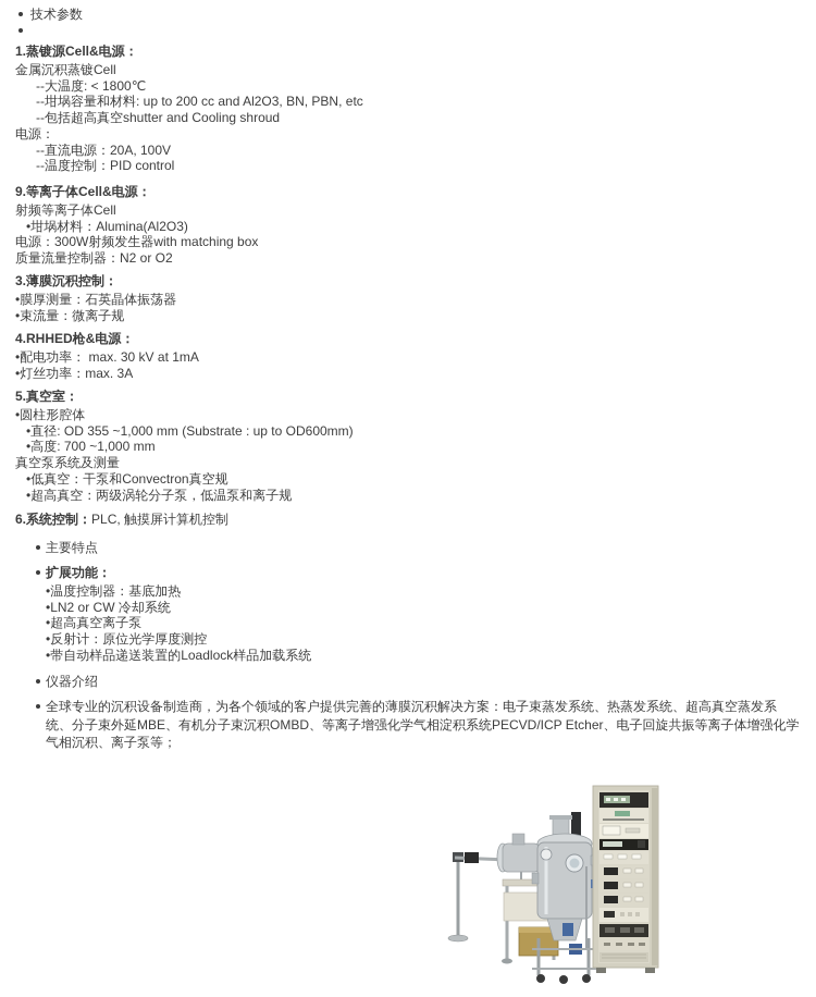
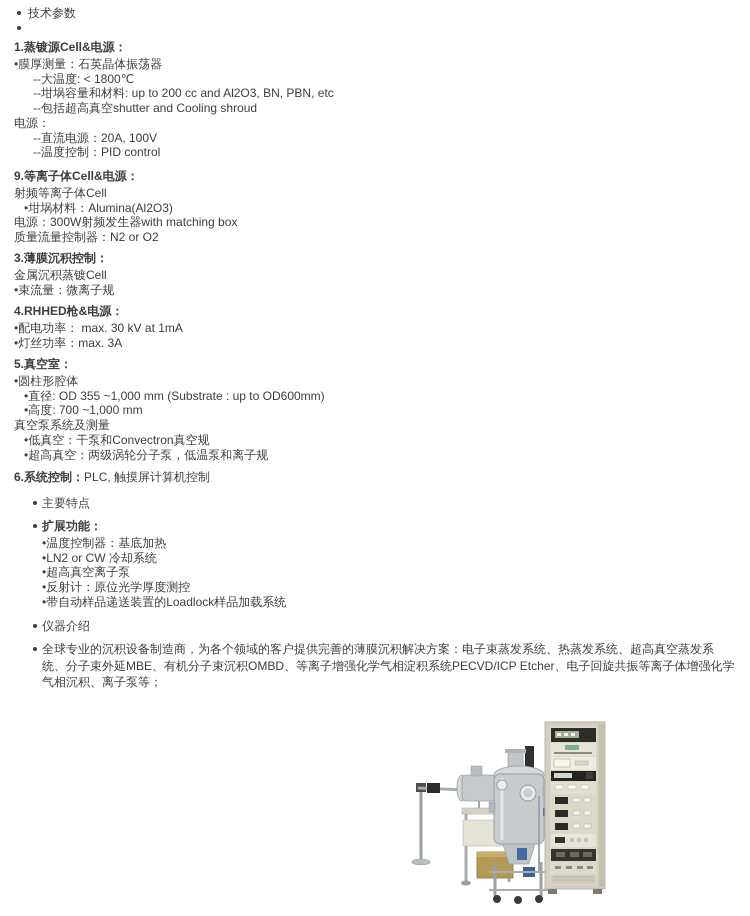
  技术参数
  1.蒸镀源Cell&电源：
- 金属沉积蒸镀Cell
+ •膜厚测量：石英晶体振荡器
  --大温度: < 1800℃
  --坩埚容量和材料: up to 200 cc and Al2O3, BN, PBN, etc
  --包括超高真空shutter and Cooling shroud
  电源：
  --直流电源：20A, 100V
  --温度控制：PID control
  9.等离子体Cell&电源：
  射频等离子体Cell
  •坩埚材料：Alumina(Al2O3)
  电源：300W射频发生器with matching box
  质量流量控制器：N2 or O2
  3.薄膜沉积控制：
- •膜厚测量：石英晶体振荡器
+ 金属沉积蒸镀Cell
  •束流量：微离子规
  4.RHHED枪&电源：
  •配电功率： max. 30 kV at 1mA
  •灯丝功率：max. 3A
  5.真空室：
  •圆柱形腔体
  •直径: OD 355 ~1,000 mm (Substrate : up to OD600mm)
  •高度: 700 ~1,000 mm
  真空泵系统及测量
  •低真空：干泵和Convectron真空规
  •超高真空：两级涡轮分子泵，低温泵和离子规
  6.系统控制：PLC, 触摸屏计算机控制
  主要特点
  扩展功能：
  •温度控制器：基底加热
  •LN2 or CW 冷却系统
  •超高真空离子泵
  •反射计：原位光学厚度测控
  •带自动样品递送装置的Loadlock样品加载系统
  仪器介绍
  全球专业的沉积设备制造商，为各个领域的客户提供完善的薄膜沉积解决方案：电子束蒸发系统、热蒸发系统、超高真空蒸发系统、分子束外延MBE、有机分子束沉积OMBD、等离子增强化学气相淀积系统PECVD/ICP Etcher、电子回旋共振等离子体增强化学气相沉积、离子泵等；
